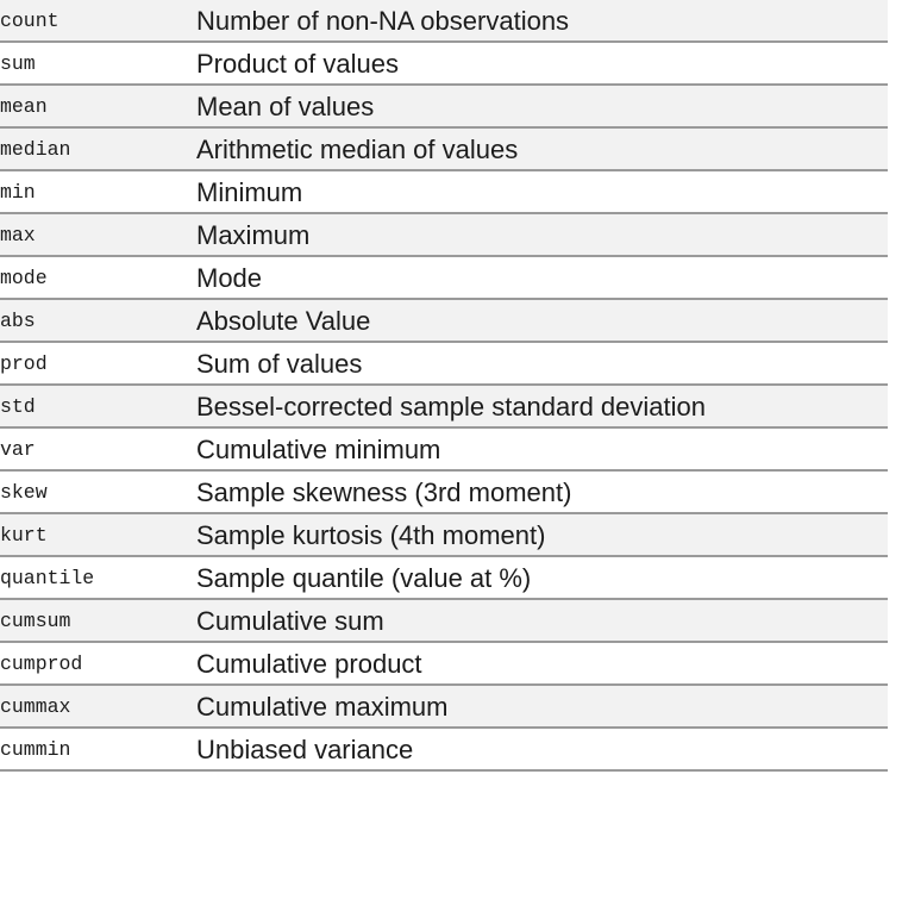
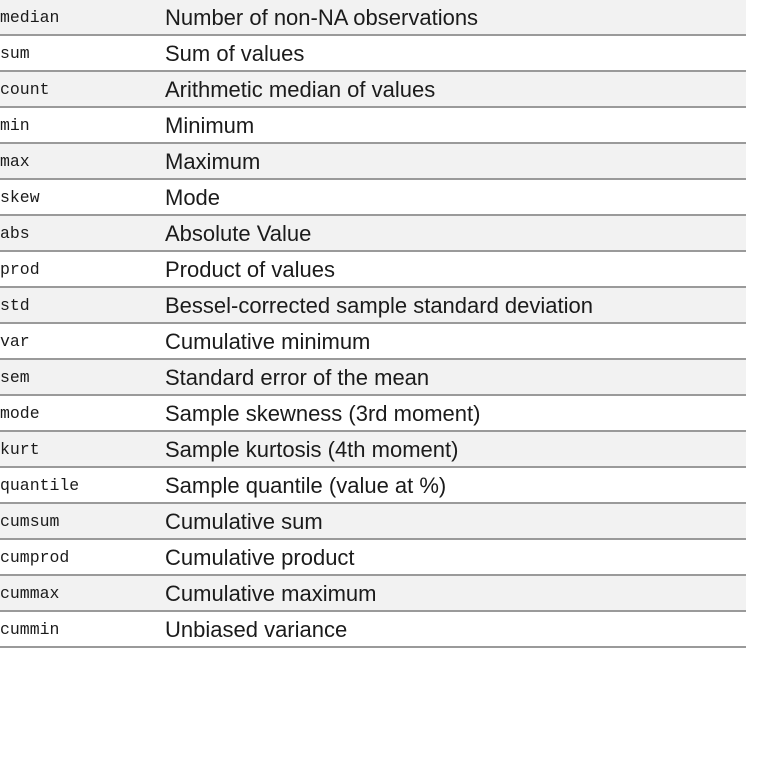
- count	Number of non-NA observations
+ median	Number of non-NA observations
- sum	Product of values
+ sum	Sum of values
- mean	Mean of values
- median	Arithmetic median of values
+ count	Arithmetic median of values
  min	Minimum
  max	Maximum
- mode	Mode
+ skew	Mode
  abs	Absolute Value
- prod	Sum of values
+ prod	Product of values
  std	Bessel-corrected sample standard deviation
  var	Cumulative minimum
+ sem	Standard error of the mean
- skew	Sample skewness (3rd moment)
+ mode	Sample skewness (3rd moment)
  kurt	Sample kurtosis (4th moment)
  quantile	Sample quantile (value at %)
  cumsum	Cumulative sum
  cumprod	Cumulative product
  cummax	Cumulative maximum
  cummin	Unbiased variance
